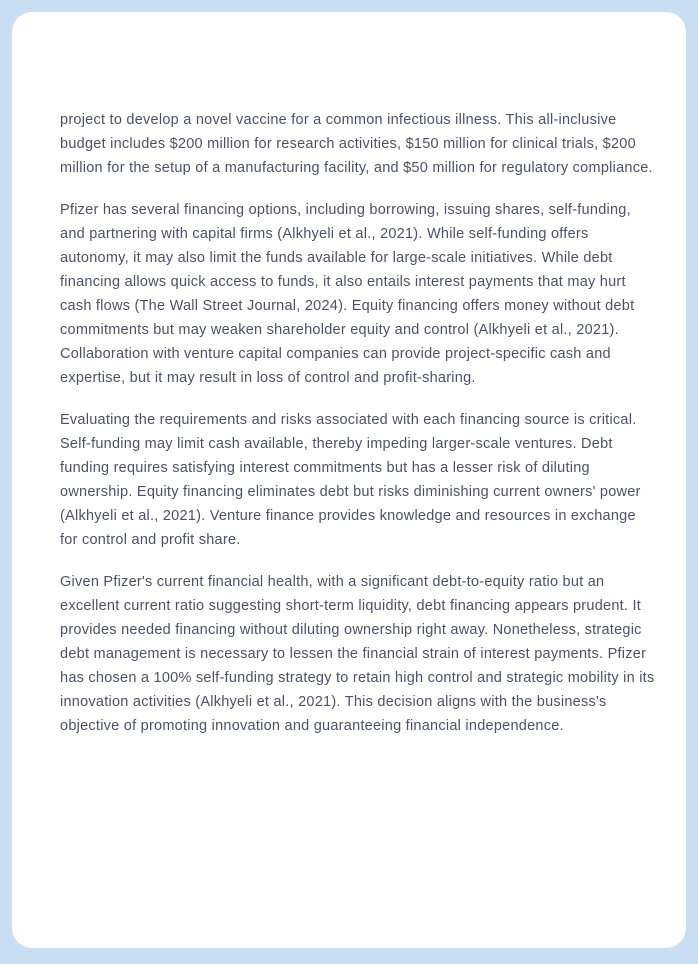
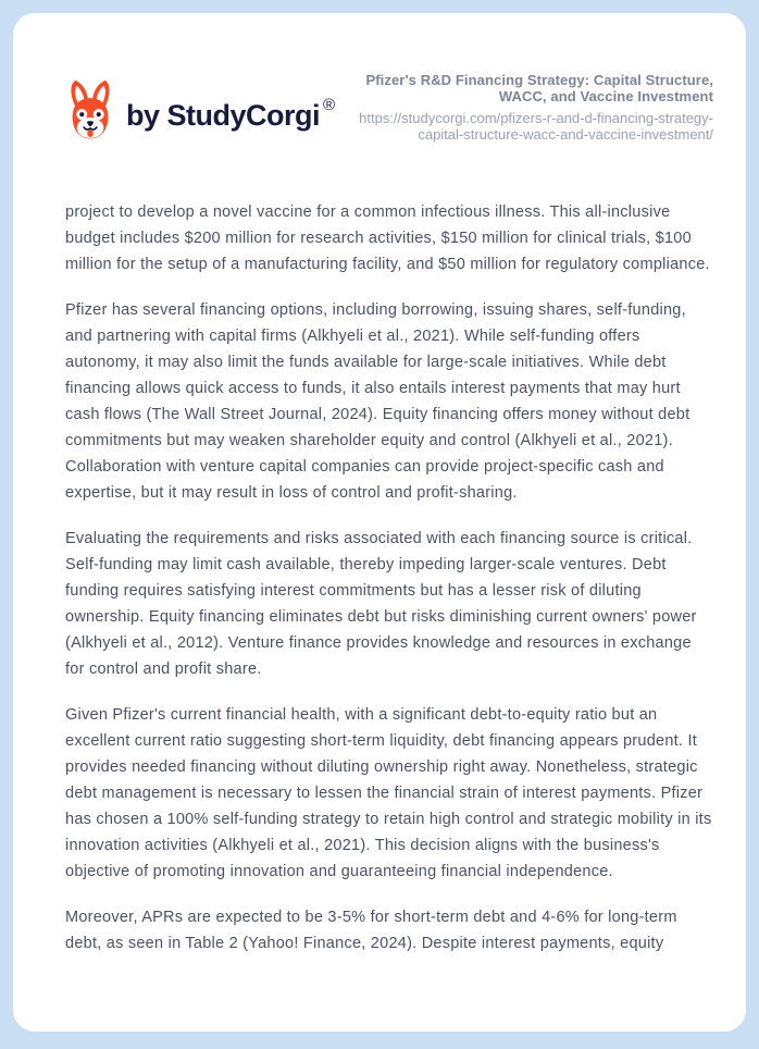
+ by StudyCorgi ®
+ Pfizer's R&D Financing Strategy: Capital Structure, WACC, and Vaccine Investment
+ https://studycorgi.com/pfizers-r-and-d-financing-strategy-capital-structure-wacc-and-vaccine-investment/
- project to develop a novel vaccine for a common infectious illness. This all-inclusive budget includes $200 million for research activities, $150 million for clinical trials, $200 million for the setup of a manufacturing facility, and $50 million for regulatory compliance.
+ project to develop a novel vaccine for a common infectious illness. This all-inclusive budget includes $200 million for research activities, $150 million for clinical trials, $100 million for the setup of a manufacturing facility, and $50 million for regulatory compliance.
  Pfizer has several financing options, including borrowing, issuing shares, self-funding, and partnering with capital firms (Alkhyeli et al., 2021). While self-funding offers autonomy, it may also limit the funds available for large-scale initiatives. While debt financing allows quick access to funds, it also entails interest payments that may hurt cash flows (The Wall Street Journal, 2024). Equity financing offers money without debt commitments but may weaken shareholder equity and control (Alkhyeli et al., 2021). Collaboration with venture capital companies can provide project-specific cash and expertise, but it may result in loss of control and profit-sharing.
- Evaluating the requirements and risks associated with each financing source is critical. Self-funding may limit cash available, thereby impeding larger-scale ventures. Debt funding requires satisfying interest commitments but has a lesser risk of diluting ownership. Equity financing eliminates debt but risks diminishing current owners' power (Alkhyeli et al., 2021). Venture finance provides knowledge and resources in exchange for control and profit share.
+ Evaluating the requirements and risks associated with each financing source is critical. Self-funding may limit cash available, thereby impeding larger-scale ventures. Debt funding requires satisfying interest commitments but has a lesser risk of diluting ownership. Equity financing eliminates debt but risks diminishing current owners' power (Alkhyeli et al., 2012). Venture finance provides knowledge and resources in exchange for control and profit share.
  Given Pfizer's current financial health, with a significant debt-to-equity ratio but an excellent current ratio suggesting short-term liquidity, debt financing appears prudent. It provides needed financing without diluting ownership right away. Nonetheless, strategic debt management is necessary to lessen the financial strain of interest payments. Pfizer has chosen a 100% self-funding strategy to retain high control and strategic mobility in its innovation activities (Alkhyeli et al., 2021). This decision aligns with the business's objective of promoting innovation and guaranteeing financial independence.
+ Moreover, APRs are expected to be 3-5% for short-term debt and 4-6% for long-term debt, as seen in Table 2 (Yahoo! Finance, 2024). Despite interest payments, equity
